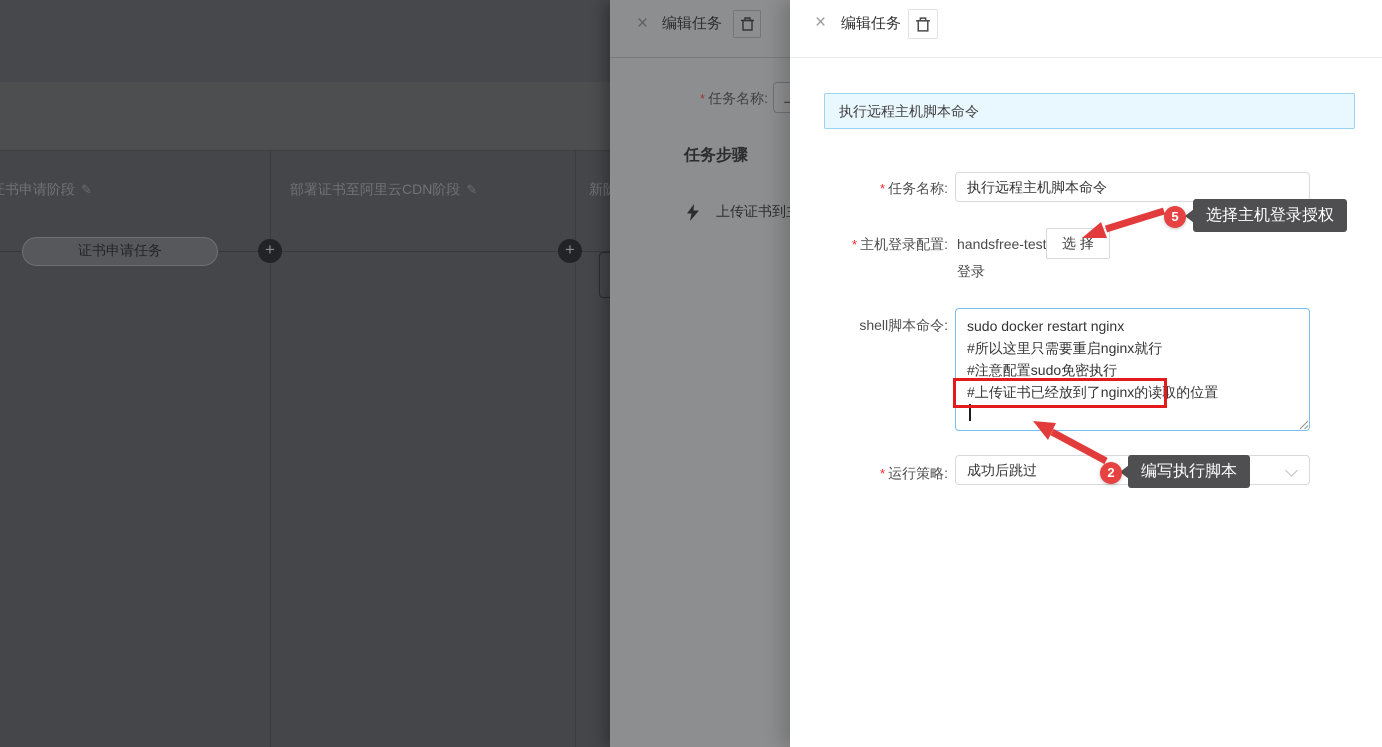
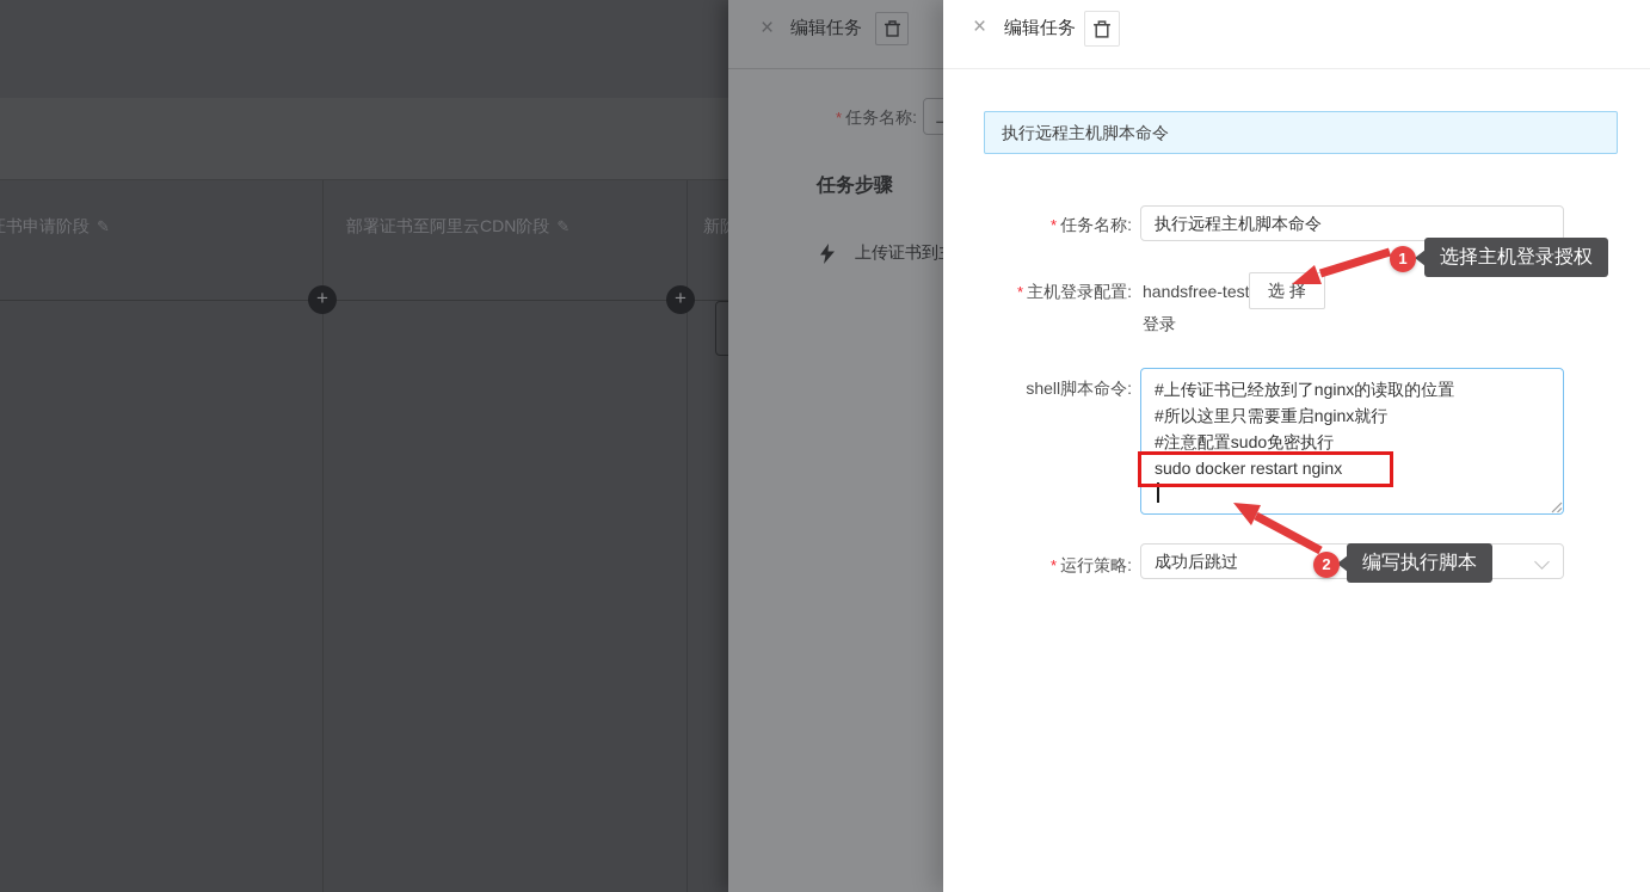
  书申请阶段 ✎
  部署证书至阿里云CDN阶段 ✎
- 证书申请任务
  +
  +
  ×
  编辑任务
  * 任务名称:
  任务步骤
  上传证书到
  ×
  编辑任务
  执行远程主机脚本命令
  * 任务名称:
  执行远程主机脚本命令
  * 主机登录配置:
  handsfree-test
  登录
  选 择
  shell脚本命令:
- sudo docker restart nginx
+ #上传证书已经放到了nginx的读取的位置
  #所以这里只需要重启nginx就行
  #注意配置sudo免密执行
- #上传证书已经放到了nginx的读取的位置
+ sudo docker restart nginx
  * 运行策略:
  成功后跳过
- 5
+ 1
  选择主机登录授权
  2
  编写执行脚本
